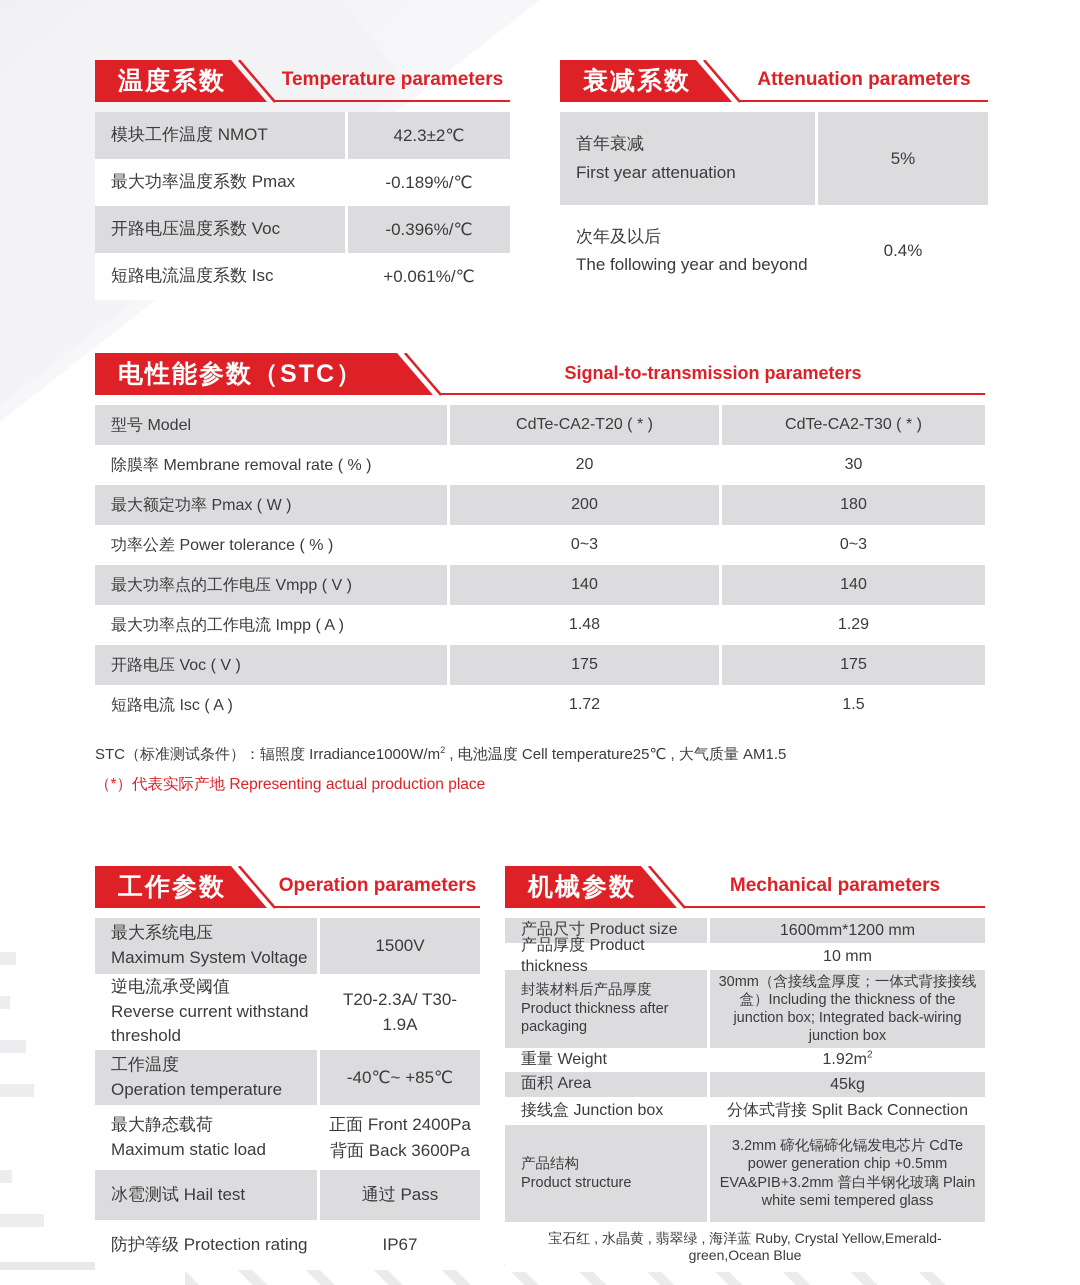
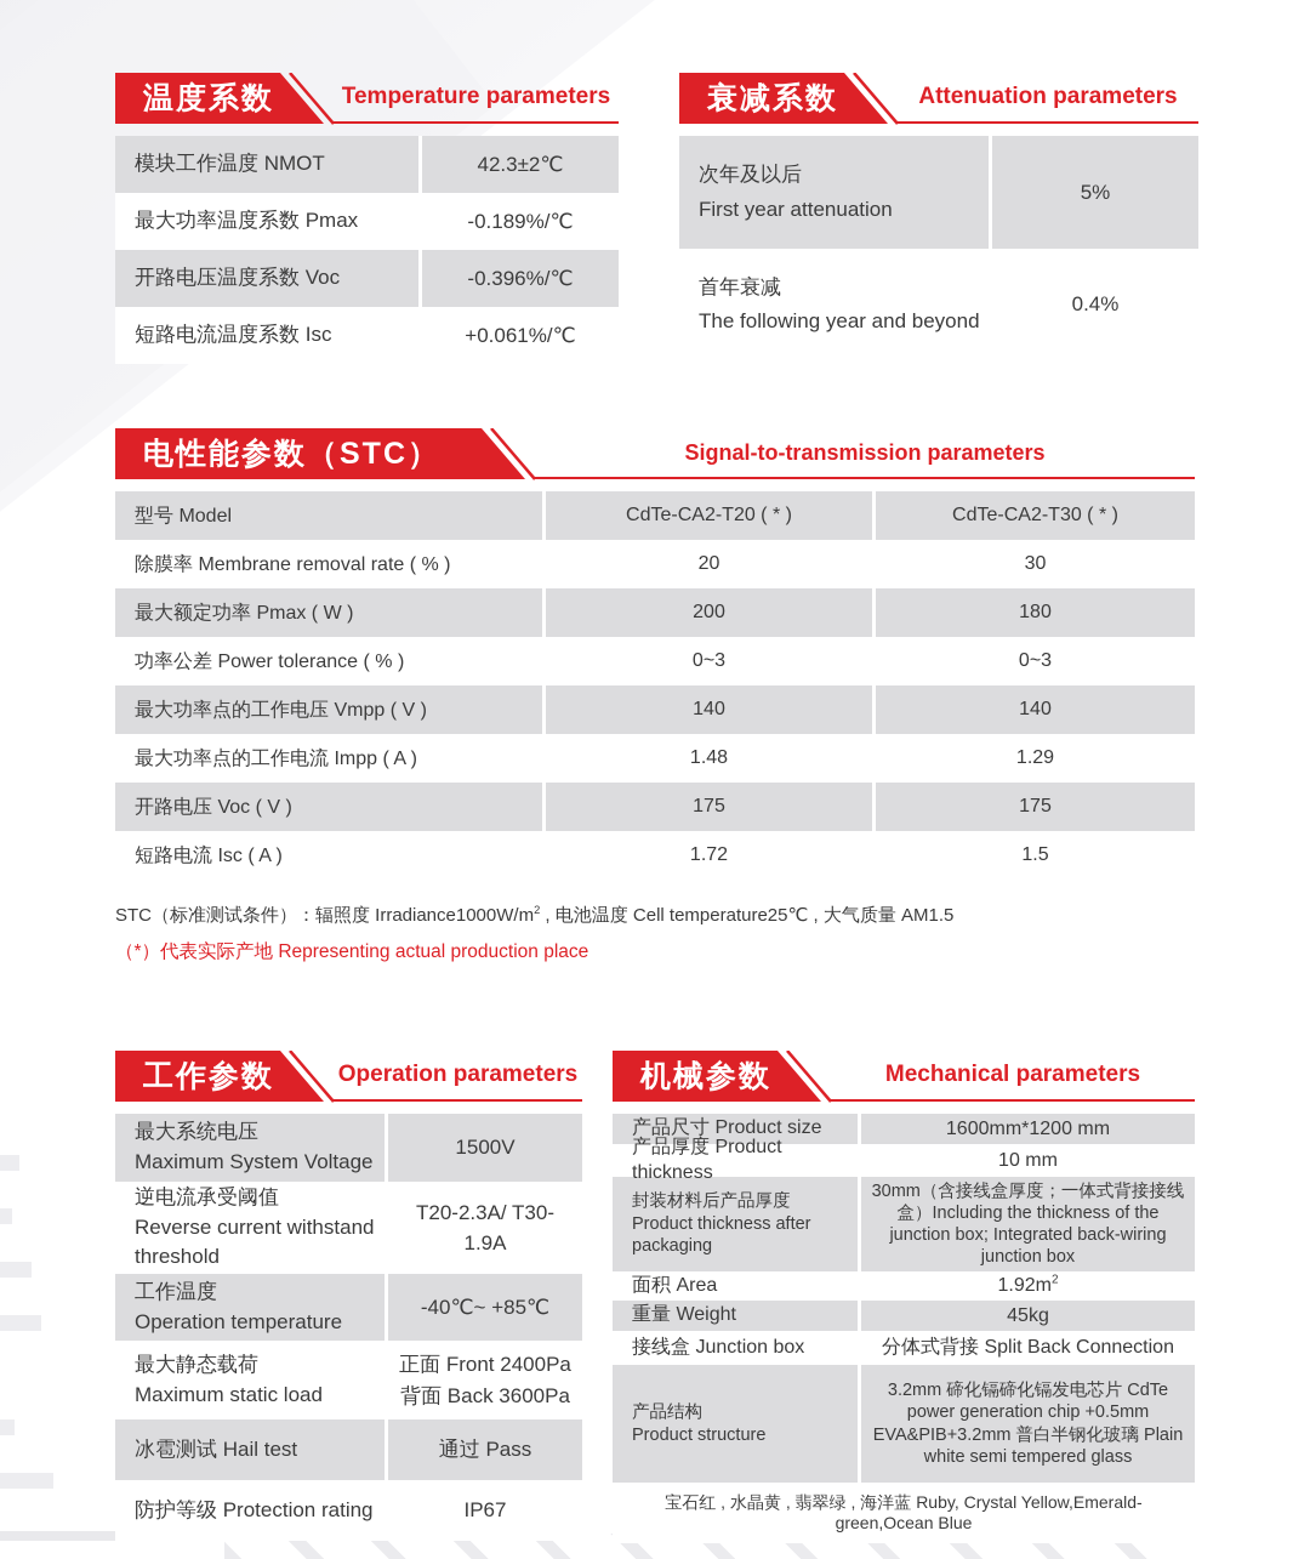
  温度系数
  Temperature parameters
  模块工作温度 NMOT
  42.3±2℃
  最大功率温度系数 Pmax
  -0.189%/℃
  开路电压温度系数 Voc
  -0.396%/℃
  短路电流温度系数 Isc
  +0.061%/℃
  衰减系数
  Attenuation parameters
- 首年衰减
+ 次年及以后
  First year attenuation
  5%
- 次年及以后
+ 首年衰减
  The following year and beyond
  0.4%
  电性能参数（STC）
  Signal-to-transmission parameters
  型号 Model
  CdTe-CA2-T20 ( * )
  CdTe-CA2-T30 ( * )
  除膜率 Membrane removal rate ( % )
  20
  30
  最大额定功率 Pmax ( W )
  200
  180
  功率公差 Power tolerance ( % )
  0~3
  0~3
  最大功率点的工作电压 Vmpp ( V )
  140
  140
  最大功率点的工作电流 Impp ( A )
  1.48
  1.29
  开路电压 Voc ( V )
  175
  175
  短路电流 Isc ( A )
  1.72
  1.5
  STC（标准测试条件）：辐照度 Irradiance1000W/m2 , 电池温度 Cell temperature25℃ , 大气质量 AM1.5
  （*）代表实际产地 Representing actual production place
  工作参数
  Operation parameters
  最大系统电压
  Maximum System Voltage
  1500V
  逆电流承受阈值
  Reverse current withstand threshold
  T20-2.3A/ T30-1.9A
  工作温度
  Operation temperature
  -40℃~ +85℃
  最大静态载荷
  Maximum static load
  正面 Front 2400Pa
  背面 Back 3600Pa
  冰雹测试 Hail test
  通过 Pass
  防护等级 Protection rating
  IP67
  机械参数
  Mechanical parameters
  产品尺寸 Product size
  1600mm*1200 mm
  产品厚度 Product thickness
  10 mm
  封装材料后产品厚度
  Product thickness after packaging
  30mm（含接线盒厚度；一体式背接接线盒）Including the thickness of the junction box; Integrated back-wiring junction box
- 重量 Weight
+ 面积 Area
  1.92m2
- 面积 Area
+ 重量 Weight
  45kg
  接线盒 Junction box
  分体式背接 Split Back Connection
  产品结构
  Product structure
  3.2mm 碲化镉碲化镉发电芯片 CdTe power generation chip +0.5mm EVA&PIB+3.2mm 普白半钢化玻璃 Plain white semi tempered glass
  宝石红 , 水晶黄 , 翡翠绿 , 海洋蓝 Ruby, Crystal Yellow,Emerald-green,Ocean Blue
